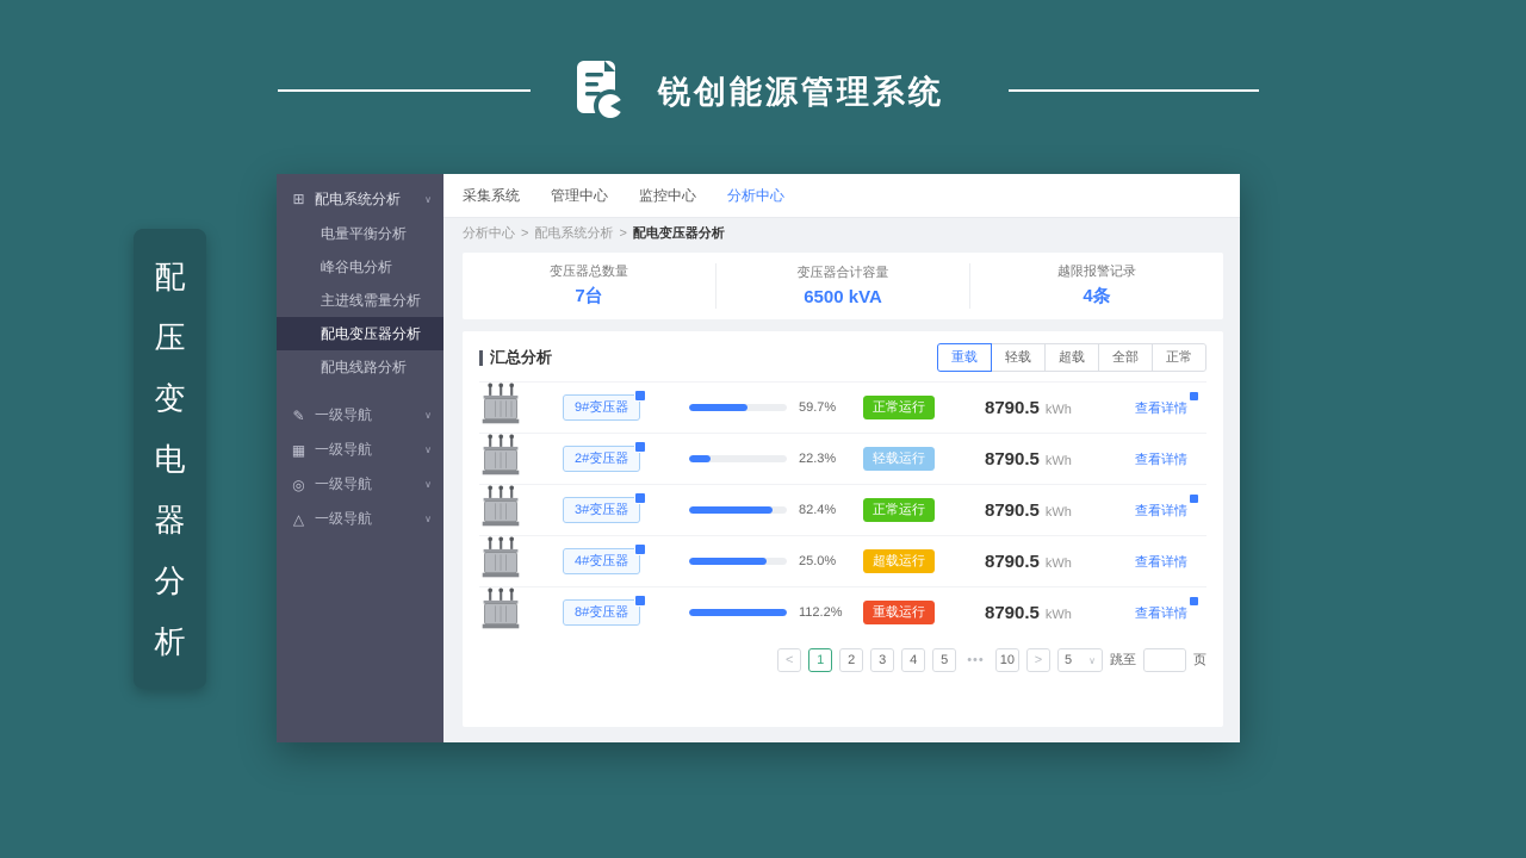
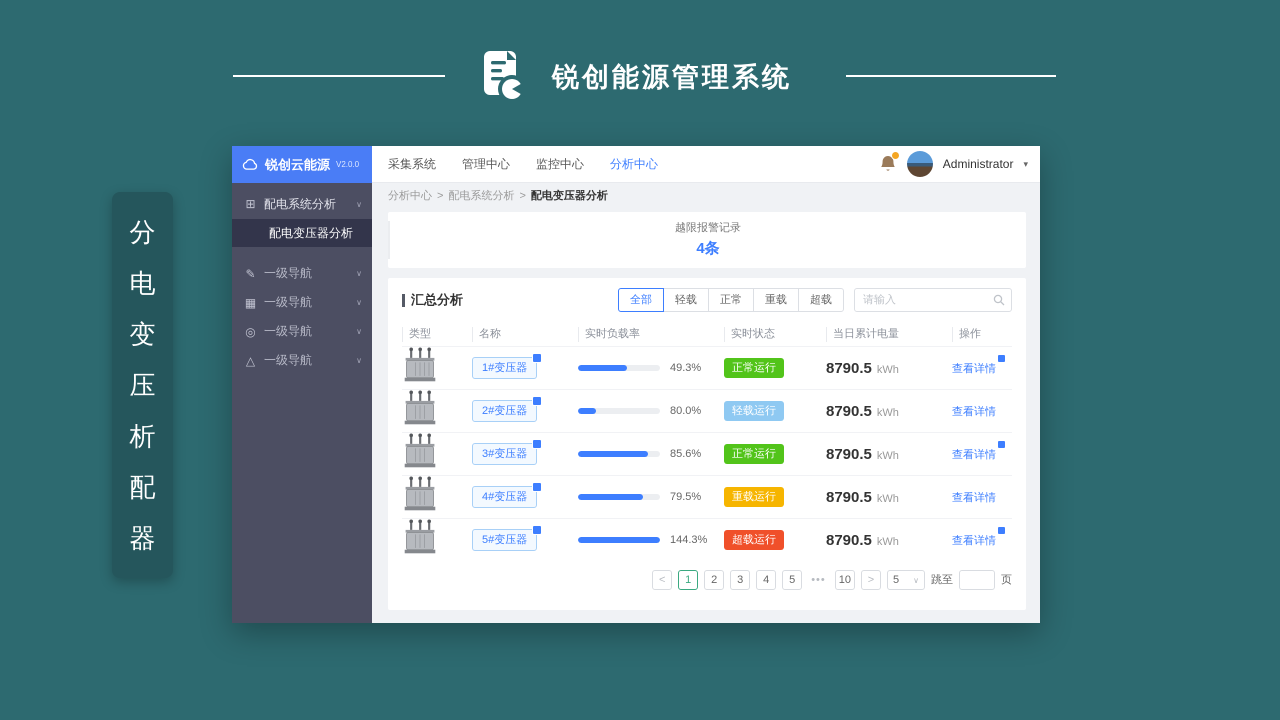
  锐创能源管理系统
- 配
+ 分
- 压
+ 电
  变
- 电
+ 压
- 器
+ 析
- 分
+ 配
- 析
+ 器
+ 锐创云能源
+ V2.0.0
  ⊞
  配电系统分析
  ∨
- 电量平衡分析
- 峰谷电分析
- 主进线需量分析
  配电变压器分析
- 配电线路分析
  ✎
  一级导航
  ∨
  ▦
  一级导航
  ∨
  ◎
  一级导航
  ∨
  △
  一级导航
  ∨
  采集系统
  管理中心
  监控中心
  分析中心
+ Administrator
+ ▾
  分析中心
  >
  配电系统分析
  >
  配电变压器分析
- 变压器总数量
- 7台
- 变压器合计容量
- 6500 kVA
  越限报警记录
  4条
  汇总分析
- 重载
+ 全部
  轻载
- 超载
+ 正常
- 全部
+ 重载
- 正常
+ 超载
+ 请输入
+ 类型
+ 名称
+ 实时负载率
+ 实时状态
+ 当日累计电量
+ 操作
- 9#变压器
+ 1#变压器
- 59.7%
+ 49.3%
  正常运行
  8790.5
  kWh
  查看详情
  2#变压器
- 22.3%
+ 80.0%
  轻载运行
  8790.5
  kWh
  查看详情
  3#变压器
- 82.4%
+ 85.6%
  正常运行
  8790.5
  kWh
  查看详情
  4#变压器
- 25.0%
+ 79.5%
- 超载运行
+ 重载运行
  8790.5
  kWh
  查看详情
- 8#变压器
+ 5#变压器
- 112.2%
+ 144.3%
- 重载运行
+ 超载运行
  8790.5
  kWh
  查看详情
  <
  1
  2
  3
  4
  5
  •••
  10
  >
  5
  ∨
  跳至
  页
